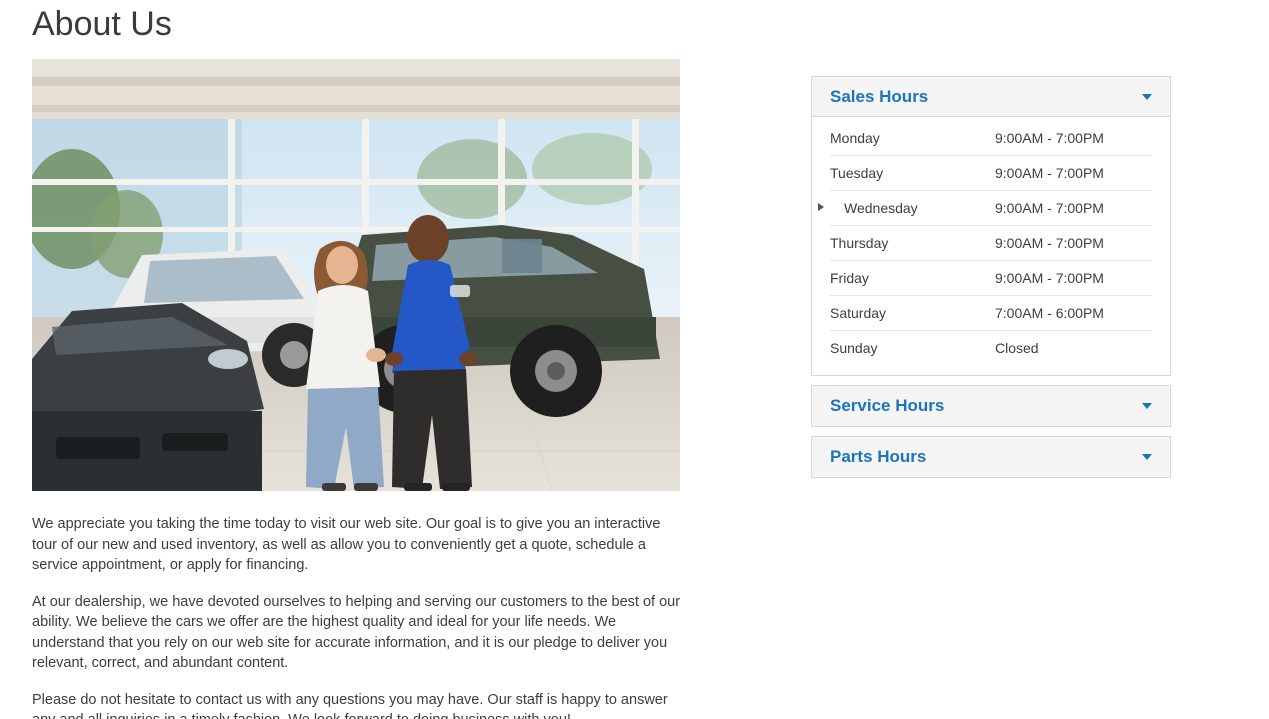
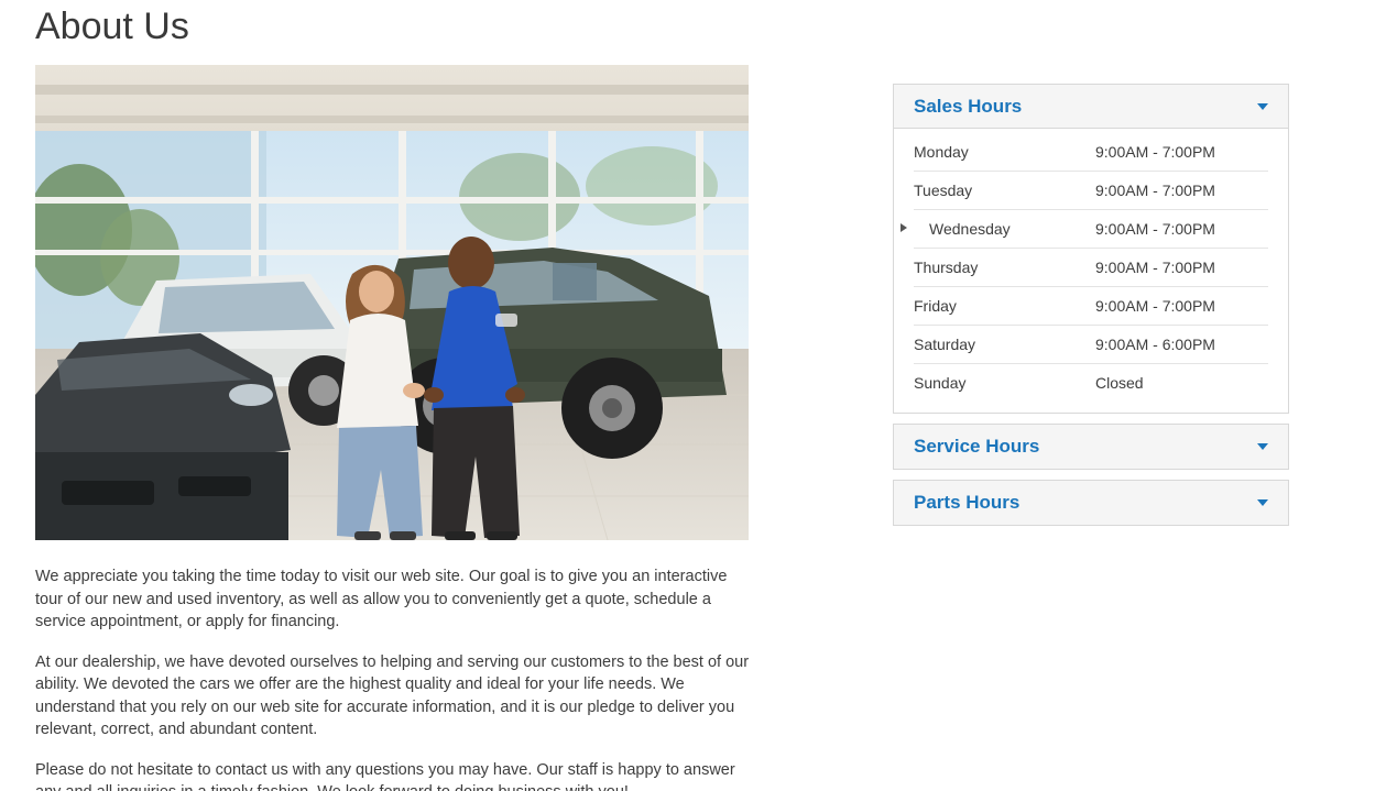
  About Us
  We appreciate you taking the time today to visit our web site. Our goal is to give you an interactive tour of our new and used inventory, as well as allow you to conveniently get a quote, schedule a service appointment, or apply for financing.
- At our dealership, we have devoted ourselves to helping and serving our customers to the best of our ability. We believe the cars we offer are the highest quality and ideal for your life needs. We understand that you rely on our web site for accurate information, and it is our pledge to deliver you relevant, correct, and abundant content.
+ At our dealership, we have devoted ourselves to helping and serving our customers to the best of our ability. We devoted the cars we offer are the highest quality and ideal for your life needs. We understand that you rely on our web site for accurate information, and it is our pledge to deliver you relevant, correct, and abundant content.
  Sales Hours
  Monday	9:00AM - 7:00PM
  Tuesday	9:00AM - 7:00PM
  Wednesday	9:00AM - 7:00PM
  Thursday	9:00AM - 7:00PM
  Friday	9:00AM - 7:00PM
- Saturday	7:00AM - 6:00PM
+ Saturday	9:00AM - 6:00PM
  Sunday	Closed
  Service Hours
  Parts Hours
